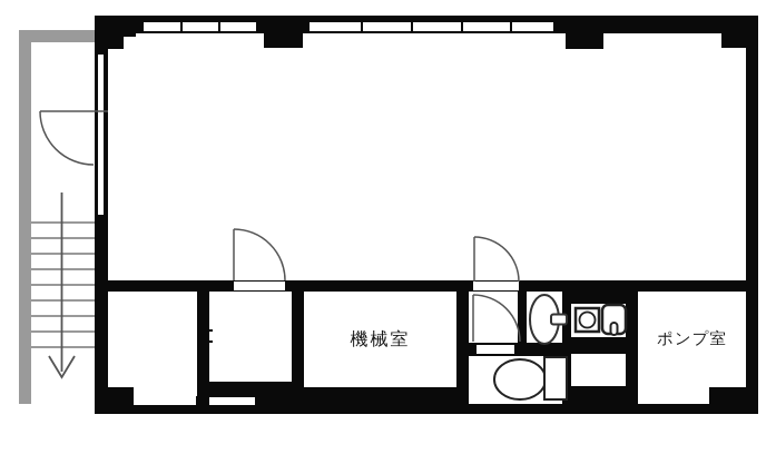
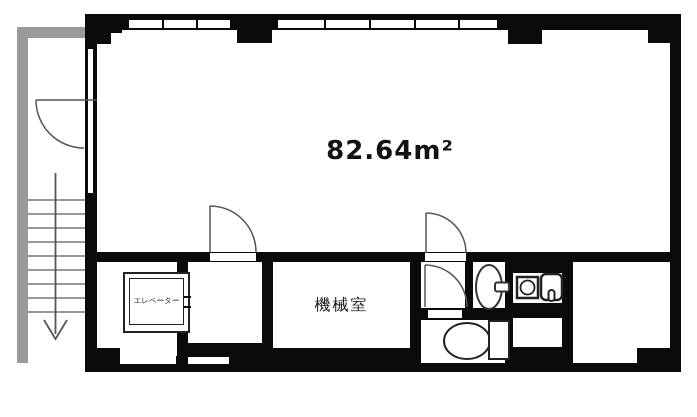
+ エレベーター
+ 82.64m²
  機械室
- ポンプ室
